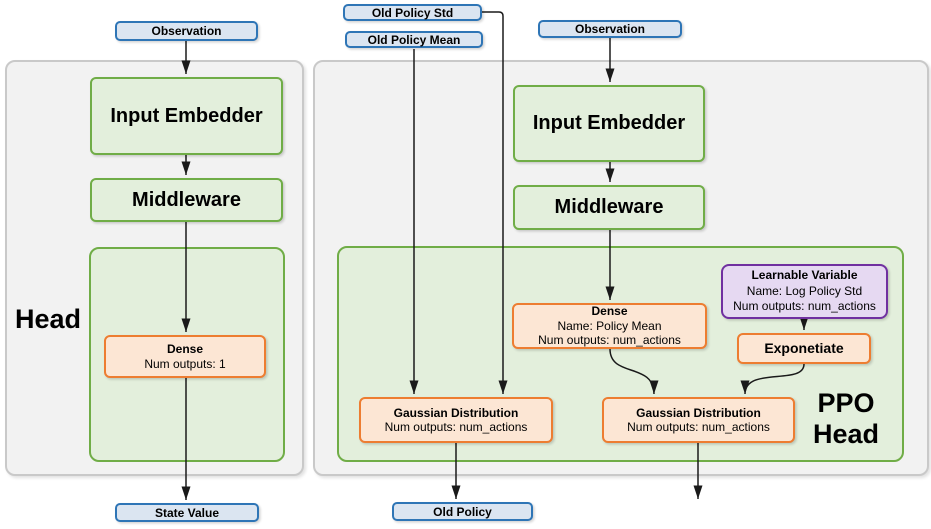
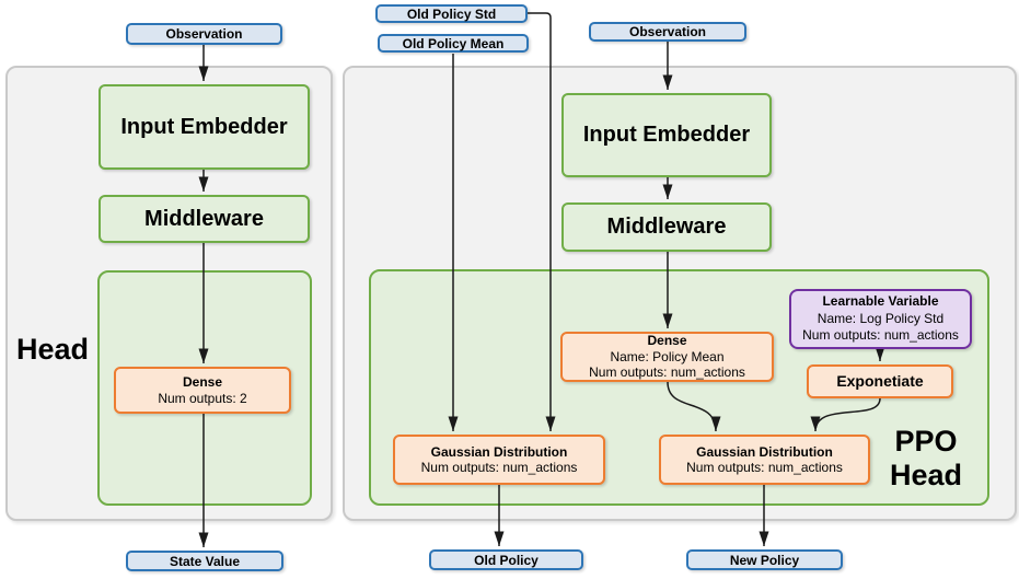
  Observation
  Old Policy Std
  Old Policy Mean
  Observation
  Input Embedder
  Middleware
  Dense
- Num outputs: 1
+ Num outputs: 2
  Head
  Input Embedder
  Middleware
  Dense
  Name: Policy Mean
  Num outputs: num_actions
  Learnable Variable
  Name: Log Policy Std
  Num outputs: num_actions
  Exponetiate
  Gaussian Distribution
  Num outputs: num_actions
  Gaussian Distribution
  Num outputs: num_actions
  PPO
  Head
  State Value
  Old Policy
+ New Policy
